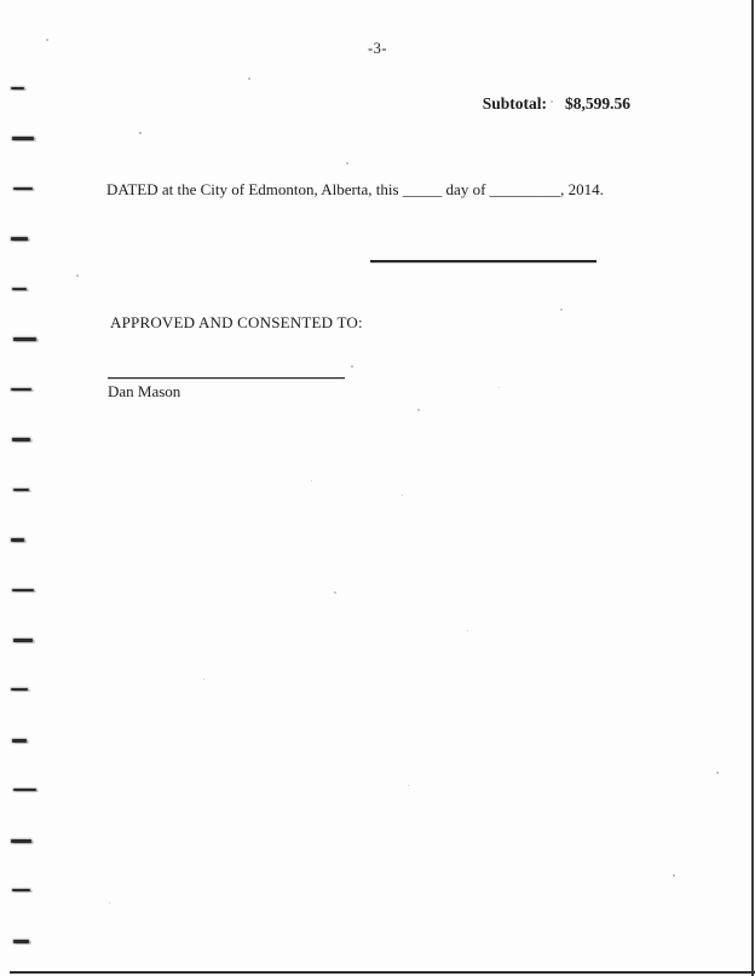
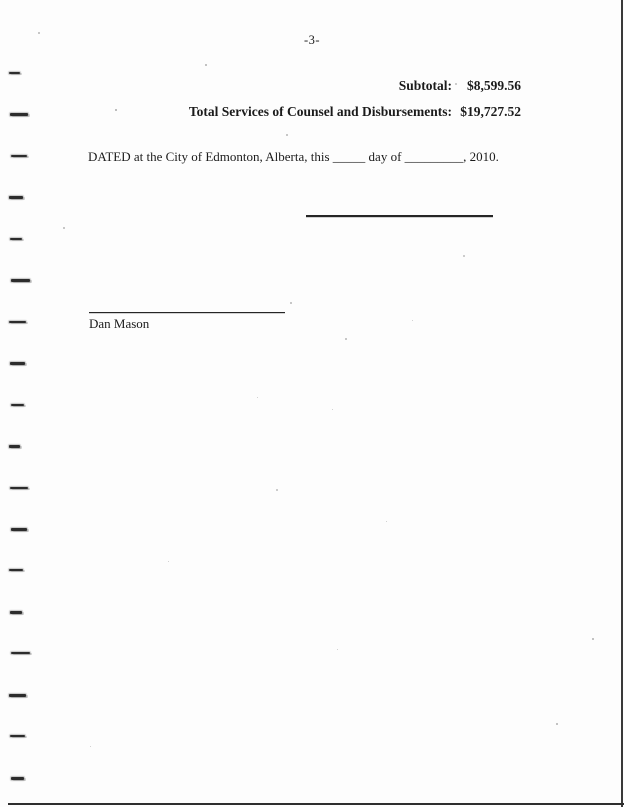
  -3-
  Subtotal:
  $8,599.56
+ Total Services of Counsel and Disbursements:
+ $19,727.52
- DATED at the City of Edmonton, Alberta, this _____ day of _________, 2014.
+ DATED at the City of Edmonton, Alberta, this _____ day of _________, 2010.
- APPROVED AND CONSENTED TO:
  Dan Mason
